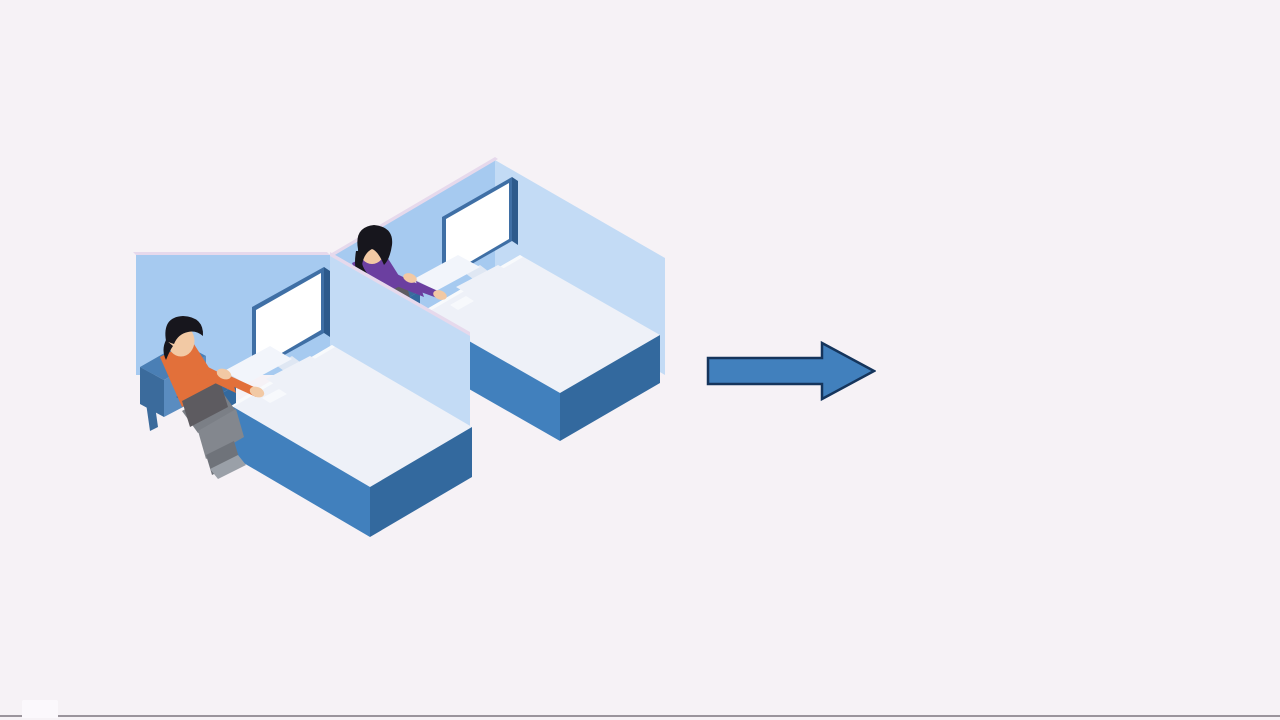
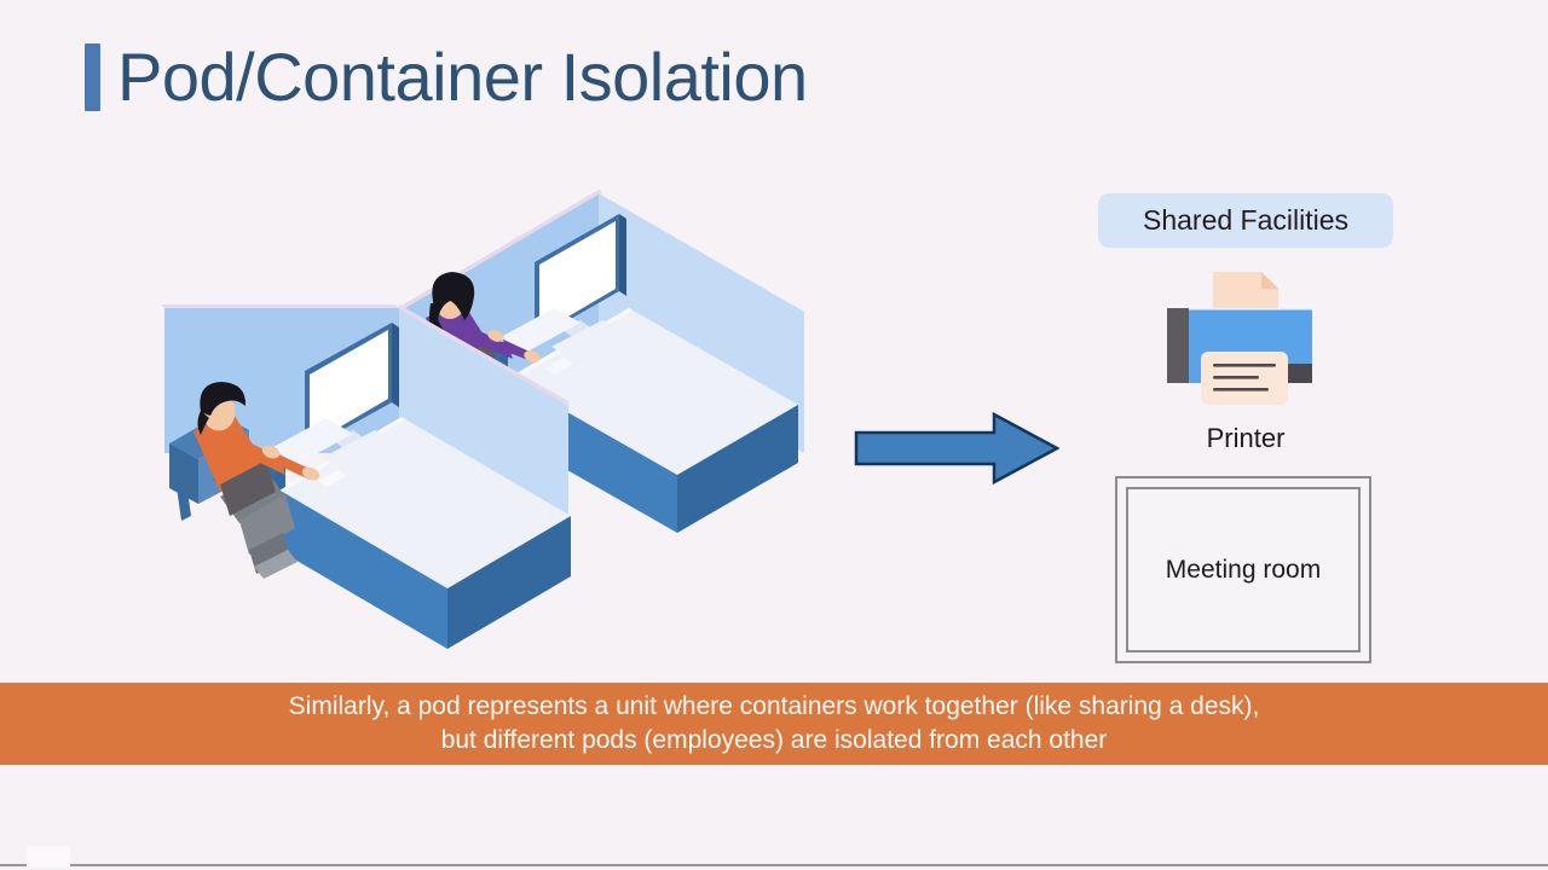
+ Pod/Container Isolation
+ Shared Facilities
+ Printer
+ Meeting room
+ Similarly, a pod represents a unit where containers work together (like sharing a desk),
+ but different pods (employees) are isolated from each other
